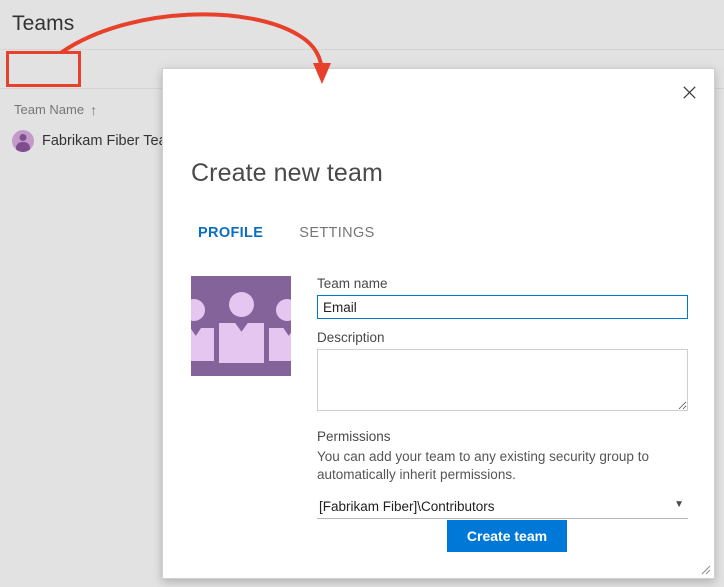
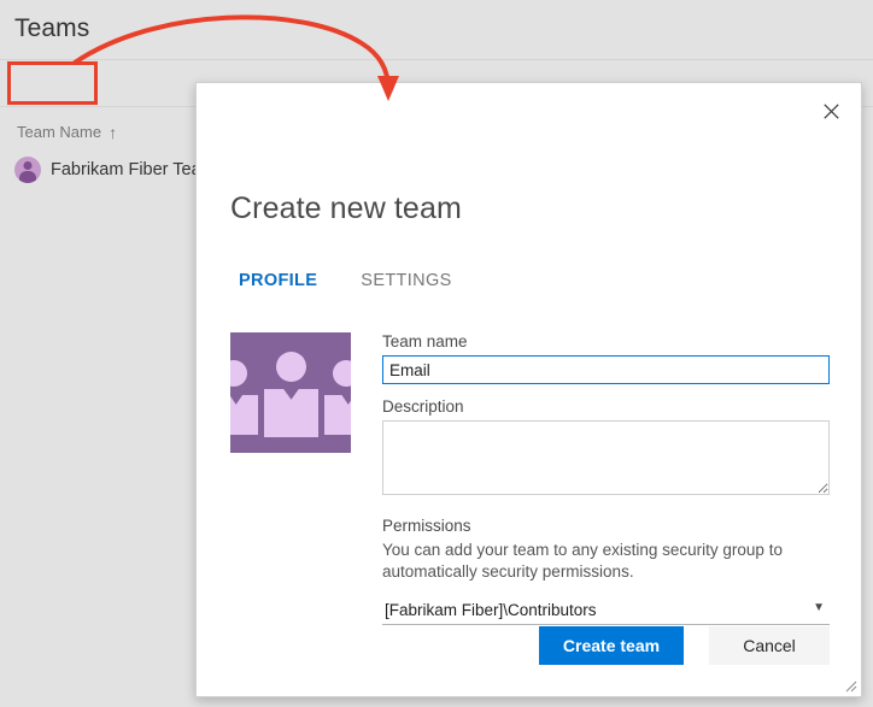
  Teams
  Team Name
  ↑
  Fabrikam Fiber Te
  Create new team
  PROFILE
  SETTINGS
  Team name
  Email
  Description
  Permissions
- You can add your team to any existing security group to automatically inherit permissions.
+ You can add your team to any existing security group to automatically security permissions.
  [Fabrikam Fiber]\Contributors
  ▼
  Create team
+ Cancel
